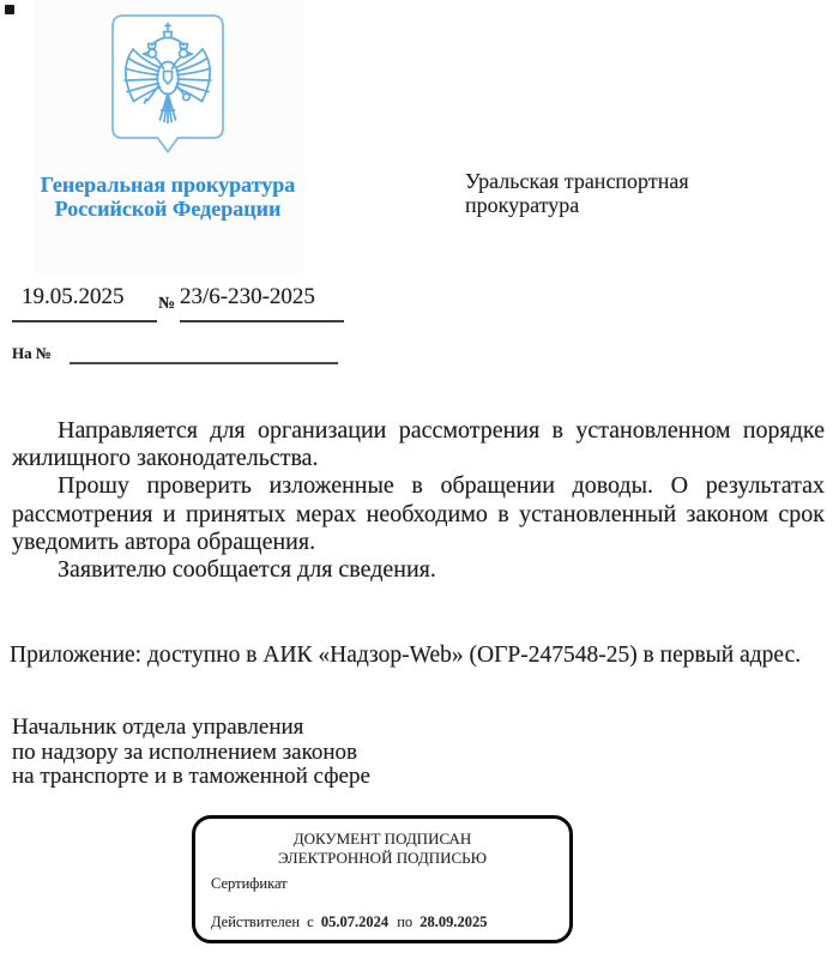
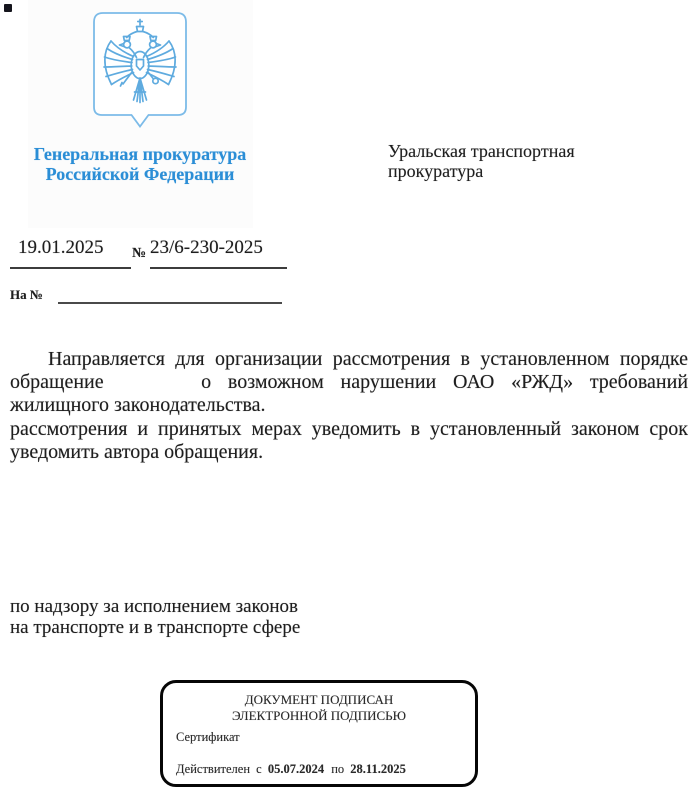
  Генеральная прокуратура
  Российской Федерации
  Уральская транспортная
  прокуратура
- 19.05.2025
+ 19.01.2025
  №
  23/6-230-2025
  На №
  Направляется для организации рассмотрения в установленном порядке
+ обращение о возможном нарушении ОАО «РЖД» требований
  жилищного законодательства.
- Прошу проверить изложенные в обращении доводы. О результатах
- рассмотрения и принятых мерах необходимо в установленный законом срок
+ рассмотрения и принятых мерах уведомить в установленный законом срок
  уведомить автора обращения.
- Заявителю сообщается для сведения.
- Приложение: доступно в АИК «Надзор-Web» (ОГР-247548-25) в первый адрес.
- Начальник отдела управления
  по надзору за исполнением законов
- на транспорте и в таможенной сфере
+ на транспорте и в транспорте сфере
  ДОКУМЕНТ ПОДПИСАН
  ЭЛЕКТРОННОЙ ПОДПИСЬЮ
  Сертификат
- Действителен с 05.07.2024 по 28.09.2025
+ Действителен с 05.07.2024 по 28.11.2025
